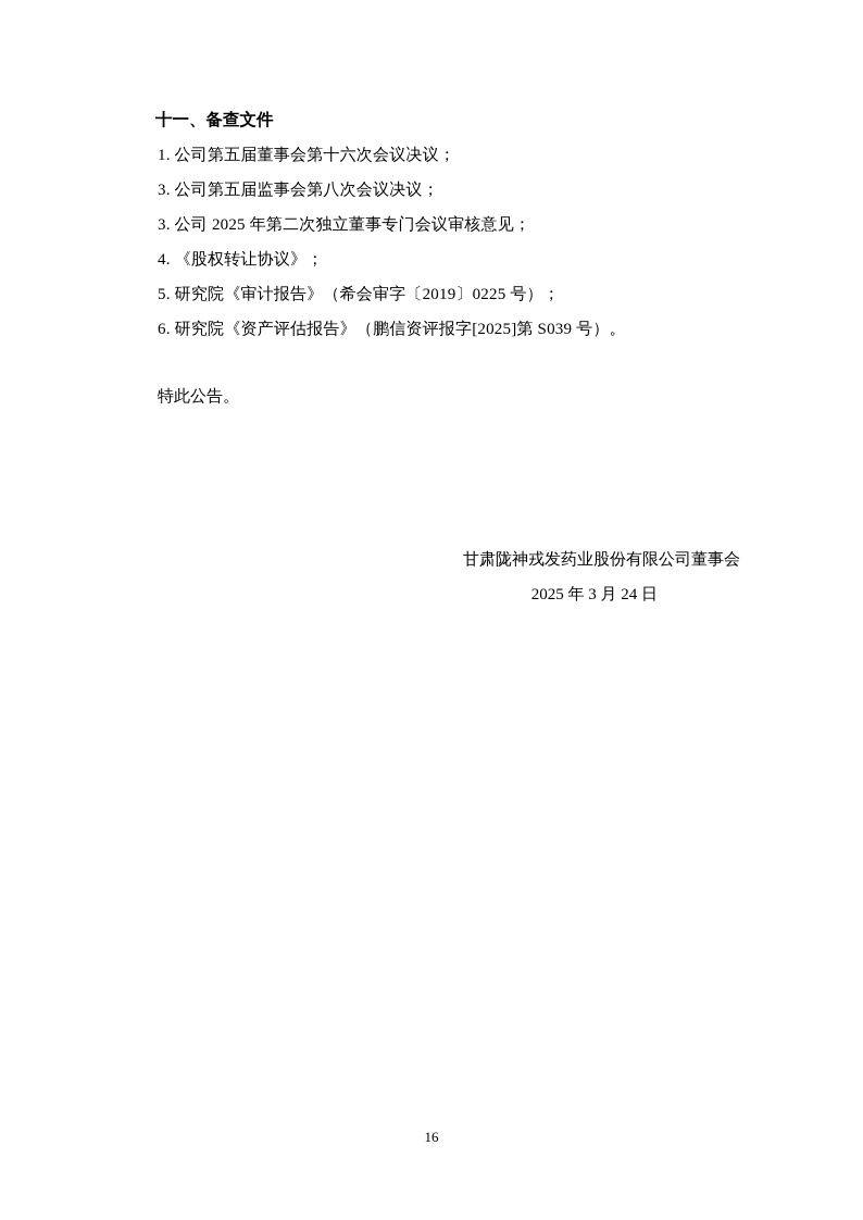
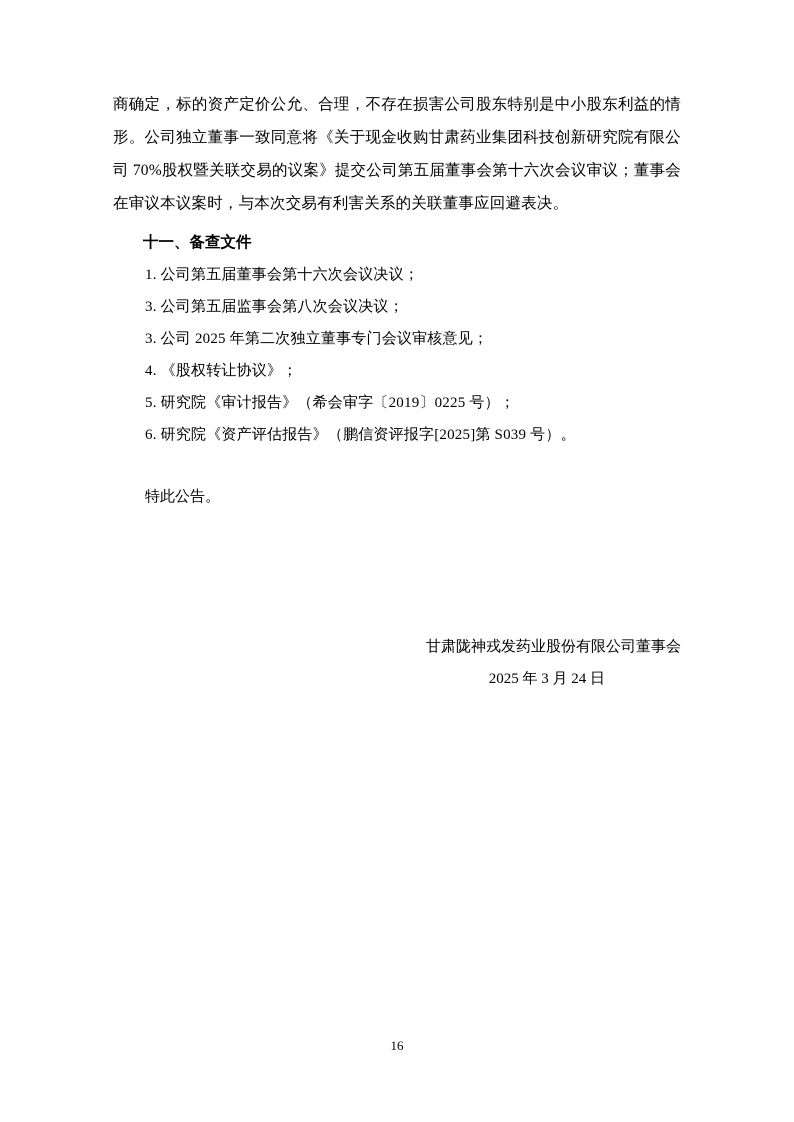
+ 商确定，标的资产定价公允、合理，不存在损害公司股东特别是中小股东利益的情形。公司独立董事一致同意将《关于现金收购甘肃药业集团科技创新研究院有限公司 70%股权暨关联交易的议案》提交公司第五届董事会第十六次会议审议；董事会在审议本议案时，与本次交易有利害关系的关联董事应回避表决。
  十一、备查文件
  1. 公司第五届董事会第十六次会议决议；
  3. 公司第五届监事会第八次会议决议；
  3. 公司 2025 年第二次独立董事专门会议审核意见；
  4. 《股权转让协议》；
  5. 研究院《审计报告》（希会审字〔2019〕0225 号）；
  6. 研究院《资产评估报告》（鹏信资评报字[2025]第 S039 号）。
  特此公告。
  甘肃陇神戎发药业股份有限公司董事会
  2025 年 3 月 24 日
  16
